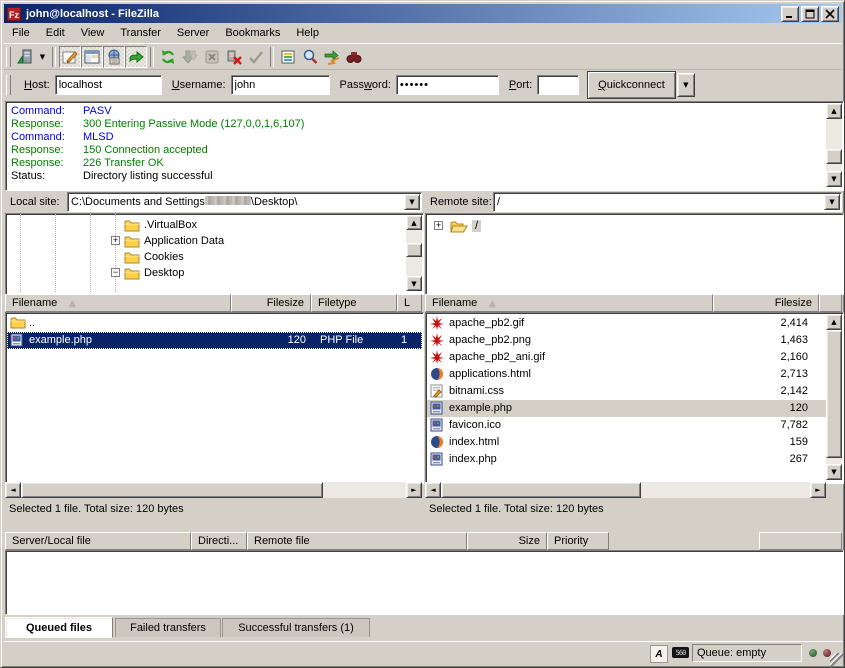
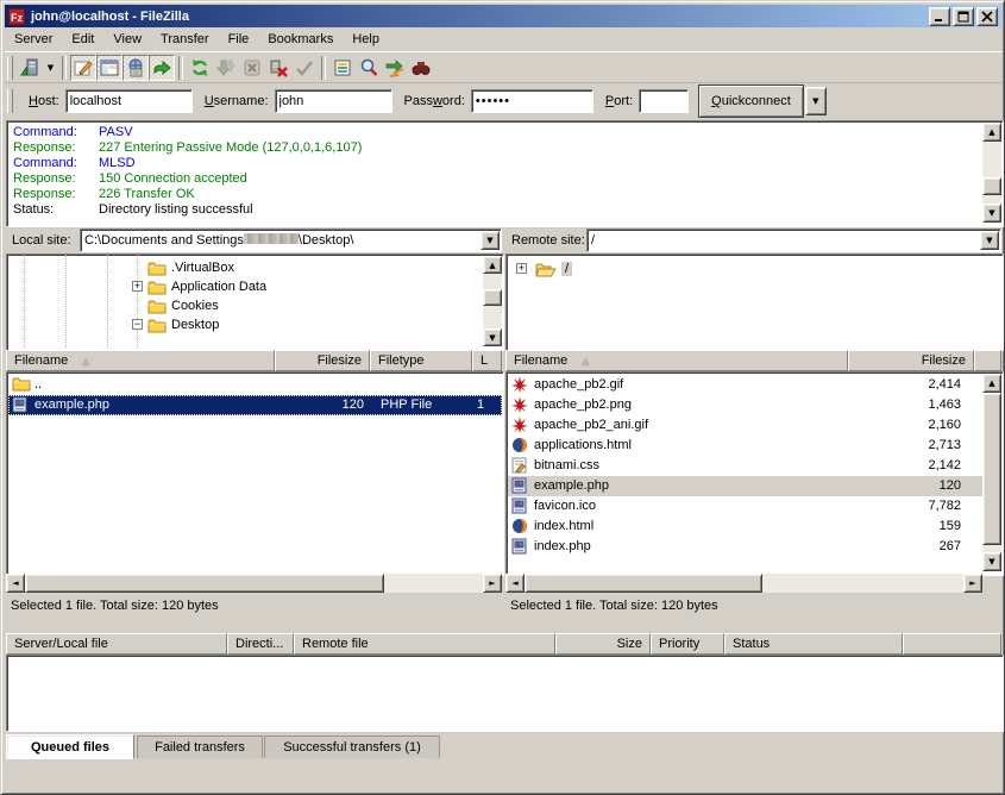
  Fz
  john@localhost - FileZilla
- File
+ Server
  Edit
  View
  Transfer
- Server
+ File
  Bookmarks
  Help
  ▼
  Host:
  localhost
  Username:
  john
  Password:
  ••••••
  Port:
  Quickconnect
  ▼
  Command: PASV
- Response: 300 Entering Passive Mode (127,0,0,1,6,107)
+ Response: 227 Entering Passive Mode (127,0,0,1,6,107)
  Command: MLSD
  Response: 150 Connection accepted
  Response: 226 Transfer OK
  Status: Directory listing successful
  ▲
  ▼
  Local site:
  C:\Documents and Settings \Desktop\
  ▼
  Remote site:
  /
  ▼
  .VirtualBox
  +
  Application Data
  Cookies
  −
  Desktop
  ▲
  ▼
  +
  /
  Filename
  ▲
  Filesize
  Filetype
  L
  ..
  example.php
  120
  PHP File
  1
  Filename
  ▲
  Filesize
  apache_pb2.gif
  2,414
  apache_pb2.png
  1,463
  apache_pb2_ani.gif
  2,160
  applications.html
  2,713
  bitnami.css
  2,142
  example.php
  120
  favicon.ico
  7,782
  index.html
  159
  index.php
  267
  ▲
  ▼
  ◄
  ►
  ◄
  ►
  Selected 1 file. Total size: 120 bytes
  Selected 1 file. Total size: 120 bytes
  Server/Local file
  Directi...
  Remote file
  Size
  Priority
+ Status
  Queued files
  Failed transfers
  Successful transfers (1)
- A
- 560
- Queue: empty
